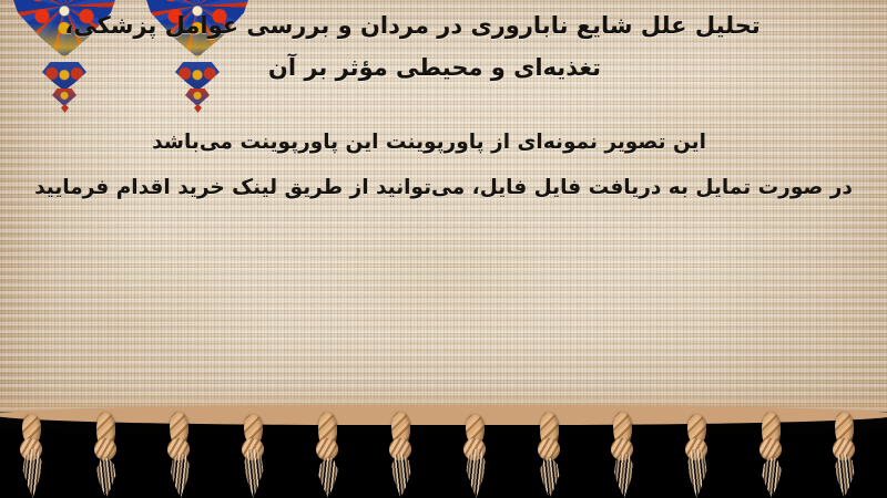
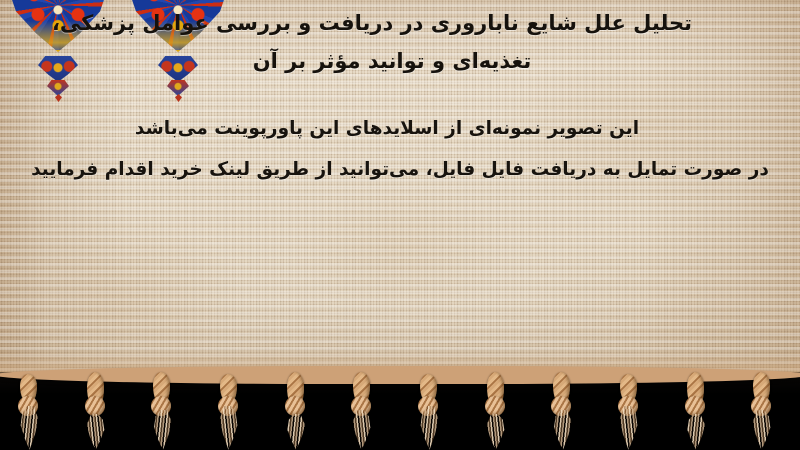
- تحلیل علل شایع ناباروری در مردان و بررسی عوامل پزشکی،
+ تحلیل علل شایع ناباروری در دریافت و بررسی عوامل پزشکی،
- تغذیه‌ای و محیطی مؤثر بر آن
+ تغذیهای و توانید مؤثر بر آن
- این تصویر نمونه‌ای از پاورپوینت این پاورپوینت می‌باشد
+ این تصویر نمونه‌ای از اسلایدهای این پاورپوینت می‌باشد
  در صورت تمایل به دریافت فایل فایل، می‌توانید از طریق لینک خرید اقدام فرمایید
